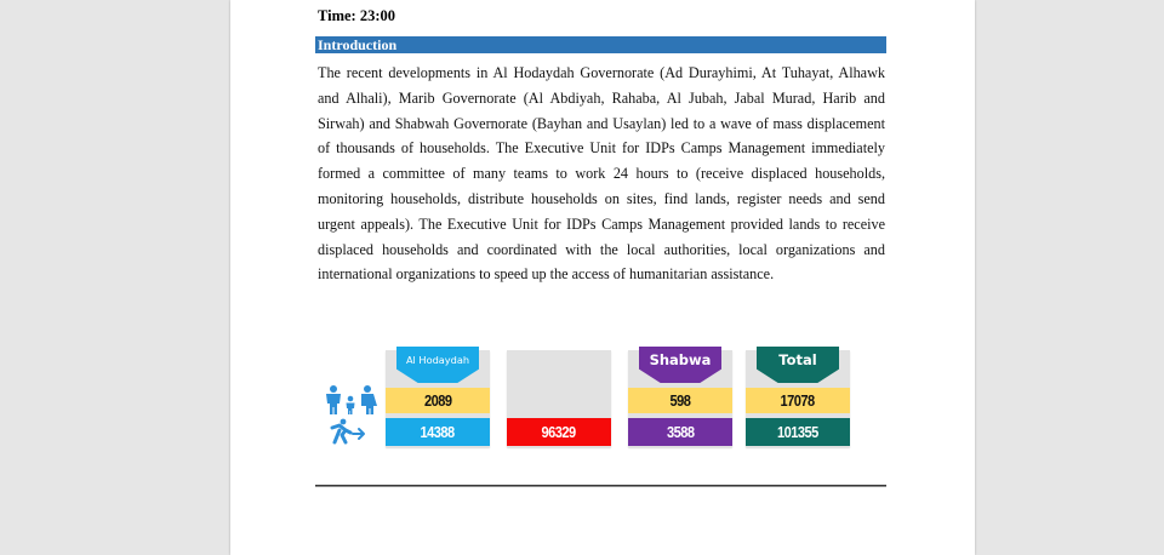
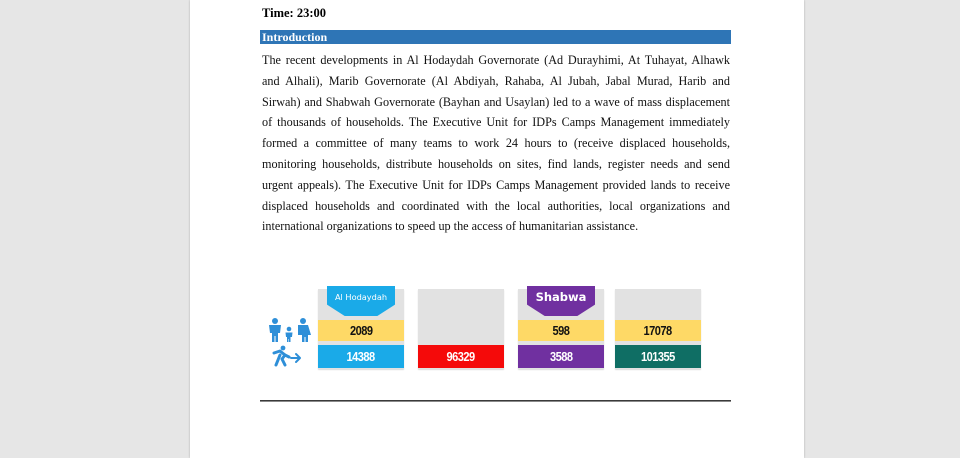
  Time: 23:00
  Introduction
  The recent developments in Al Hodaydah Governorate (Ad Durayhimi, At Tuhayat, Alhawk and Alhali), Marib Governorate (Al Abdiyah, Rahaba, Al Jubah, Jabal Murad, Harib and Sirwah) and Shabwah Governorate (Bayhan and Usaylan) led to a wave of mass displacement of thousands of households. The Executive Unit for IDPs Camps Management immediately formed a committee of many teams to work 24 hours to (receive displaced households, monitoring households, distribute households on sites, find lands, register needs and send urgent appeals). The Executive Unit for IDPs Camps Management provided lands to receive displaced households and coordinated with the local authorities, local organizations and international organizations to speed up the access of humanitarian assistance.
  Al Hodaydah
  2089
  14388
  96329
  Shabwa
  598
  3588
- Total
  17078
  101355
